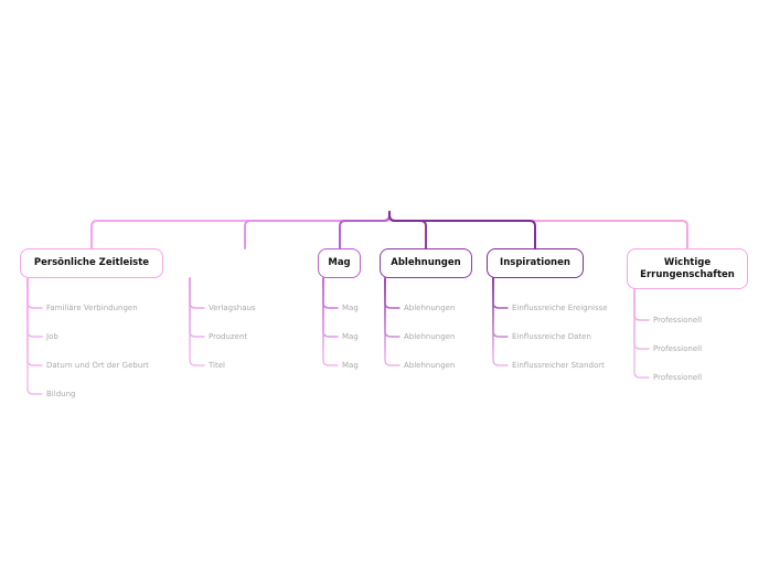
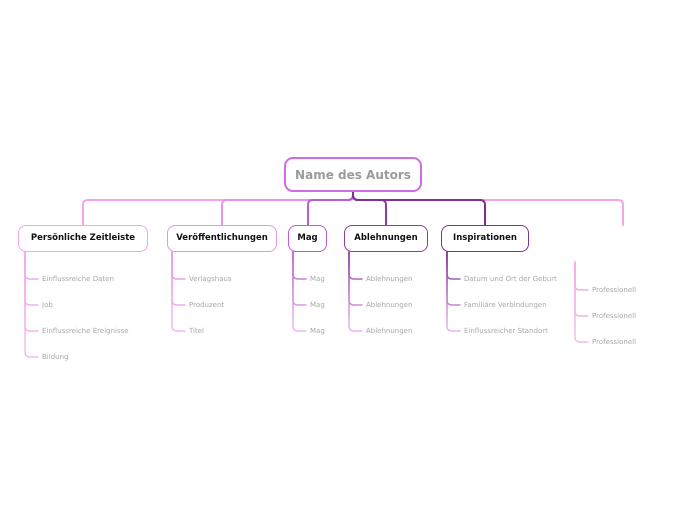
+ Name des Autors
  Persönliche Zeitleiste
+ Veröffentlichungen
  Mag
  Ablehnungen
  Inspirationen
- Wichtige Errungenschaften
- Familiäre Verbindungen
+ Einflussreiche Daten
  Job
- Datum und Ort der Geburt
+ Einflussreiche Ereignisse
  Bildung
  Verlagshaus
  Produzent
  Titel
  Mag
  Mag
  Mag
  Ablehnungen
  Ablehnungen
  Ablehnungen
- Einflussreiche Ereignisse
+ Datum und Ort der Geburt
- Einflussreiche Daten
+ Familiäre Verbindungen
  Einflussreicher Standort
  Professionell
  Professionell
  Professionell
